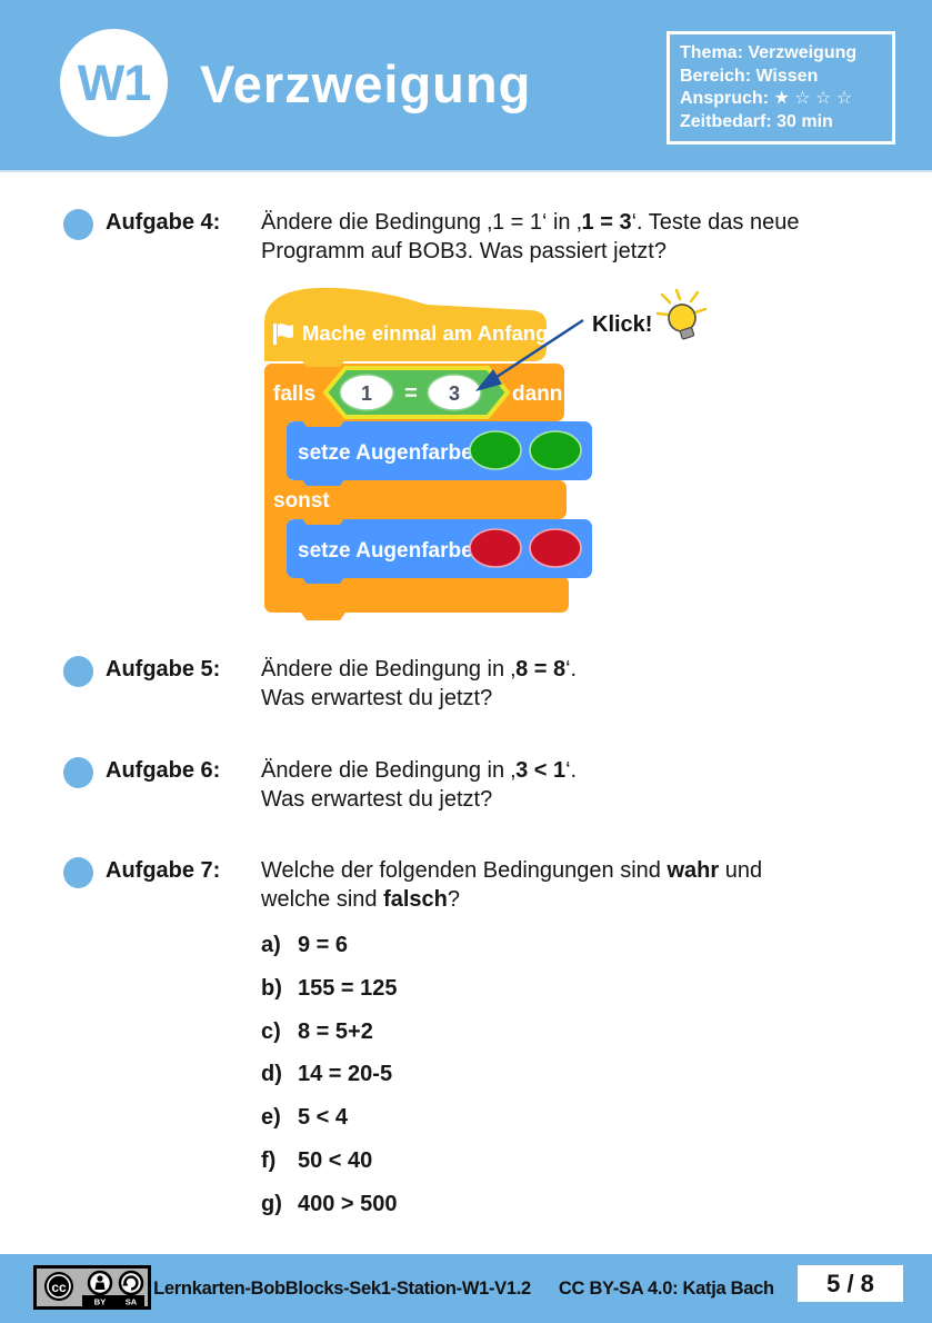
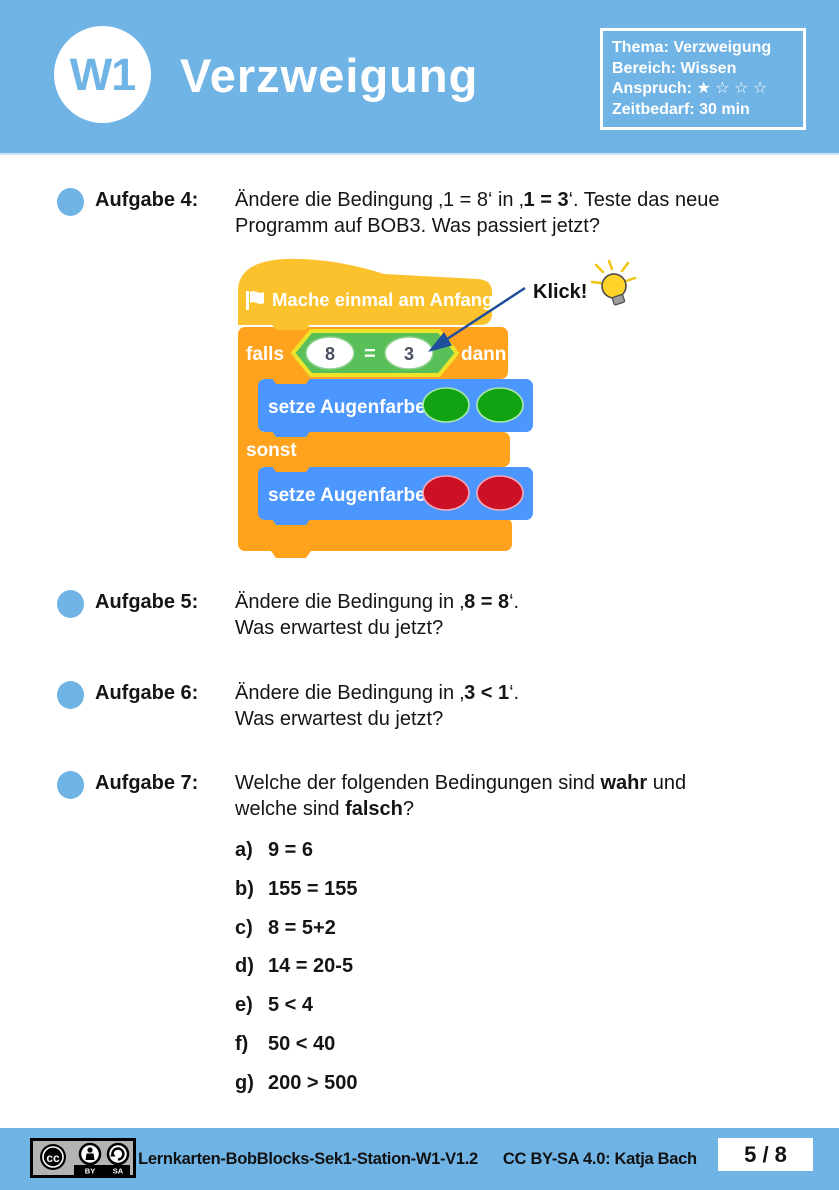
  W1
  Verzweigung
  Thema: Verzweigung
  Bereich: Wissen
  Anspruch: ★ ☆ ☆ ☆
  Zeitbedarf: 30 min
  Aufgabe 4:
- Ändere die Bedingung ‚1 = 1‘ in ‚1 = 3‘. Teste das neue
+ Ändere die Bedingung ‚1 = 8‘ in ‚1 = 3‘. Teste das neue
  Programm auf BOB3. Was passiert jetzt?
  Mache einmal am Anfang
- 1
+ 8
  =
  3
  falls
  dann
  sonst
  setze Augenfarbe
  setze Augenfarbe
  Klick!
  Aufgabe 5:
  Ändere die Bedingung in ‚8 = 8‘.
  Was erwartest du jetzt?
  Aufgabe 6:
  Ändere die Bedingung in ‚3 < 1‘.
  Was erwartest du jetzt?
  Aufgabe 7:
  Welche der folgenden Bedingungen sind wahr und
  welche sind falsch?
  a)
  9 = 6
  b)
- 155 = 125
+ 155 = 155
  c)
  8 = 5+2
  d)
  14 = 20-5
  e)
  5 < 4
  f)
  50 < 40
  g)
- 400 > 500
+ 200 > 500
  cc
  BY
  SA
  Lernkarten-BobBlocks-Sek1-Station-W1-V1.2
  CC BY-SA 4.0: Katja Bach
  5 / 8
